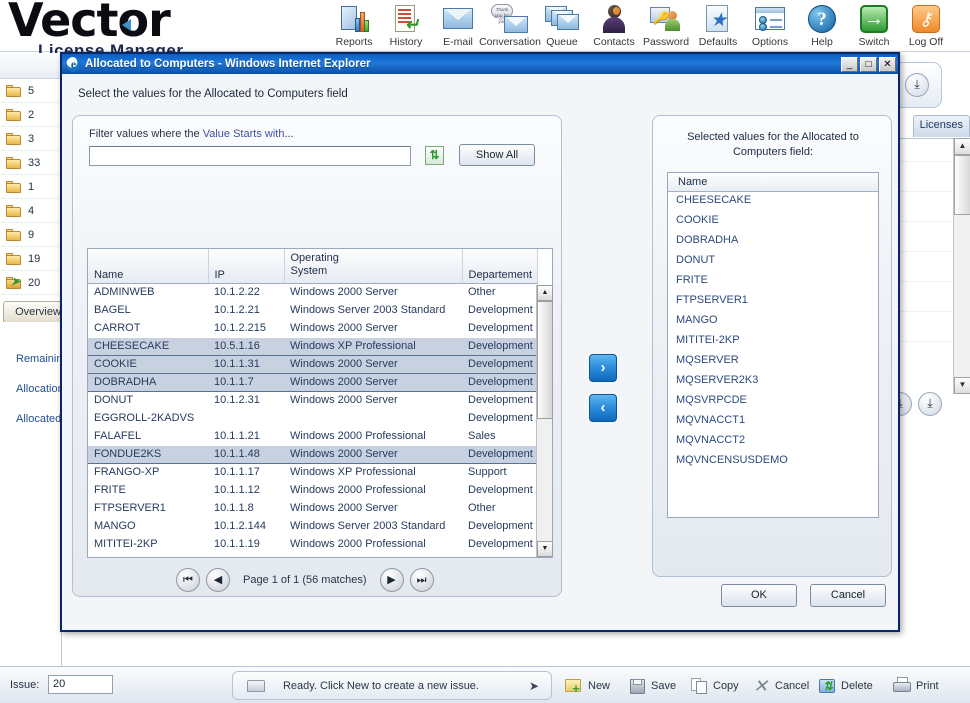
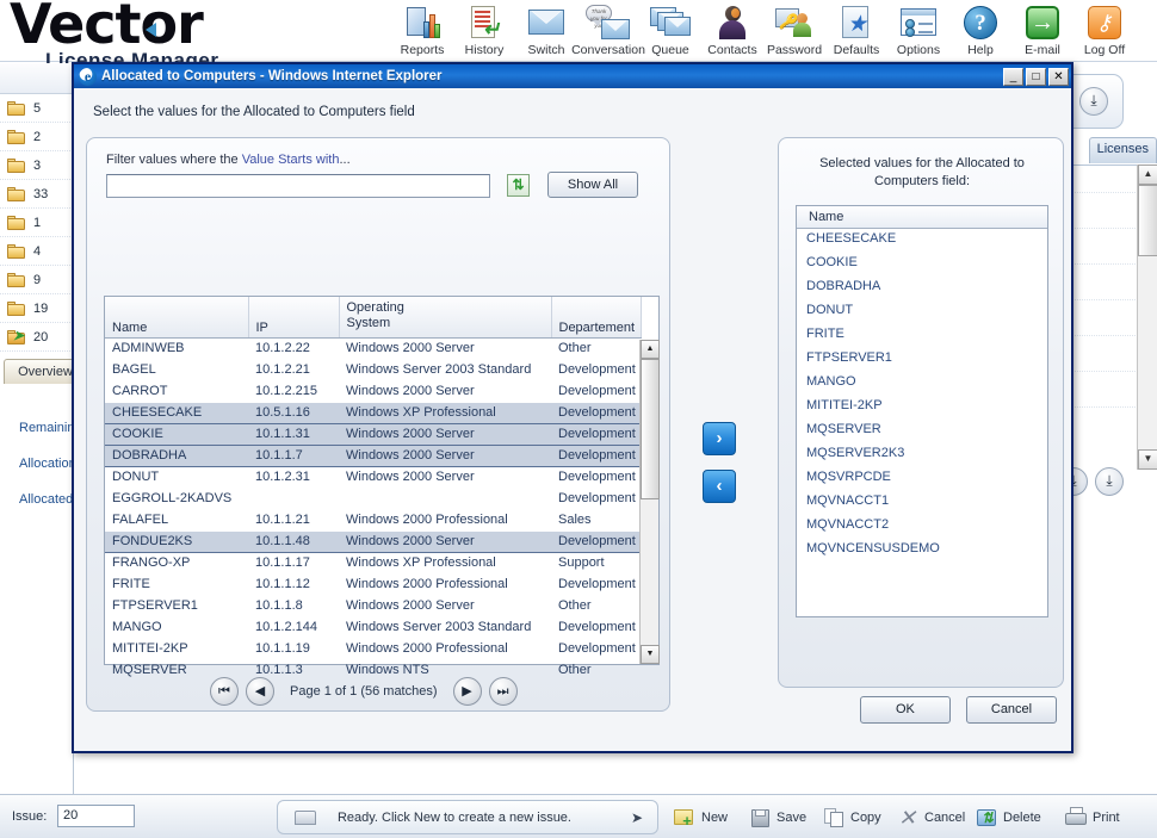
  Vector
  License Manager
  Reports
  ↵
  History
- E-mail
+ Switch
  Conversation
  Queue
  Contacts
  🔑
  Password
  ★
  Defaults
  Options
  ?
  Help
  →
- Switch
+ E-mail
  ⚷
  Log Off
  5
  2
  3
  33
  1
  4
  9
  19
  ➤
  20
  Overview
  Remaini
  Allocatio
  Allocated
  ⤓
  Licenses
  ▲
  ▼
  ⤓
  ⤓
  e
  Allocated to Computers - Windows Internet Explorer
  _
  □
  ✕
  Select the values for the Allocated to Computers field
  Filter values where the Value Starts with...
  ⇅
  Show All
  Name	IP	OperatingSystem	Departement
  ADMINWEB	10.1.2.22	Windows 2000 Server	Other
  BAGEL	10.1.2.21	Windows Server 2003 Standard	Development
  CARROT	10.1.2.215	Windows 2000 Server	Development
  CHEESECAKE	10.5.1.16	Windows XP Professional	Development
  COOKIE	10.1.1.31	Windows 2000 Server	Development
  DOBRADHA	10.1.1.7	Windows 2000 Server	Development
  DONUT	10.1.2.31	Windows 2000 Server	Development
  EGGROLL-2KADVS			Development
  FALAFEL	10.1.1.21	Windows 2000 Professional	Sales
  FONDUE2KS	10.1.1.48	Windows 2000 Server	Development
  FRANGO-XP	10.1.1.17	Windows XP Professional	Support
  FRITE	10.1.1.12	Windows 2000 Professional	Development
  FTPSERVER1	10.1.1.8	Windows 2000 Server	Other
  MANGO	10.1.2.144	Windows Server 2003 Standard	Development
  MITITEI-2KP	10.1.1.19	Windows 2000 Professional	Development
+ MQSERVER	10.1.1.3	Windows NTS	Other
  ⏮
  ◀
  Page 1 of 1 (56 matches)
  ▶
  ⏭
  ›
  ‹
  Selected values for the Allocated to Computers field:
  Name
  CHEESECAKE
  COOKIE
  DOBRADHA
  DONUT
  FRITE
  FTPSERVER1
  MANGO
  MITITEI-2KP
  MQSERVER
  MQSERVER2K3
  MQSVRPCDE
  MQVNACCT1
  MQVNACCT2
  MQVNCENSUSDEMO
  OK Cancel
  Issue:
  20
  Ready. Click New to create a new issue.
  ➤
  +
  New
  Save
  Copy
  ✕
  Cancel
  ⇅
  Delete
  Print
